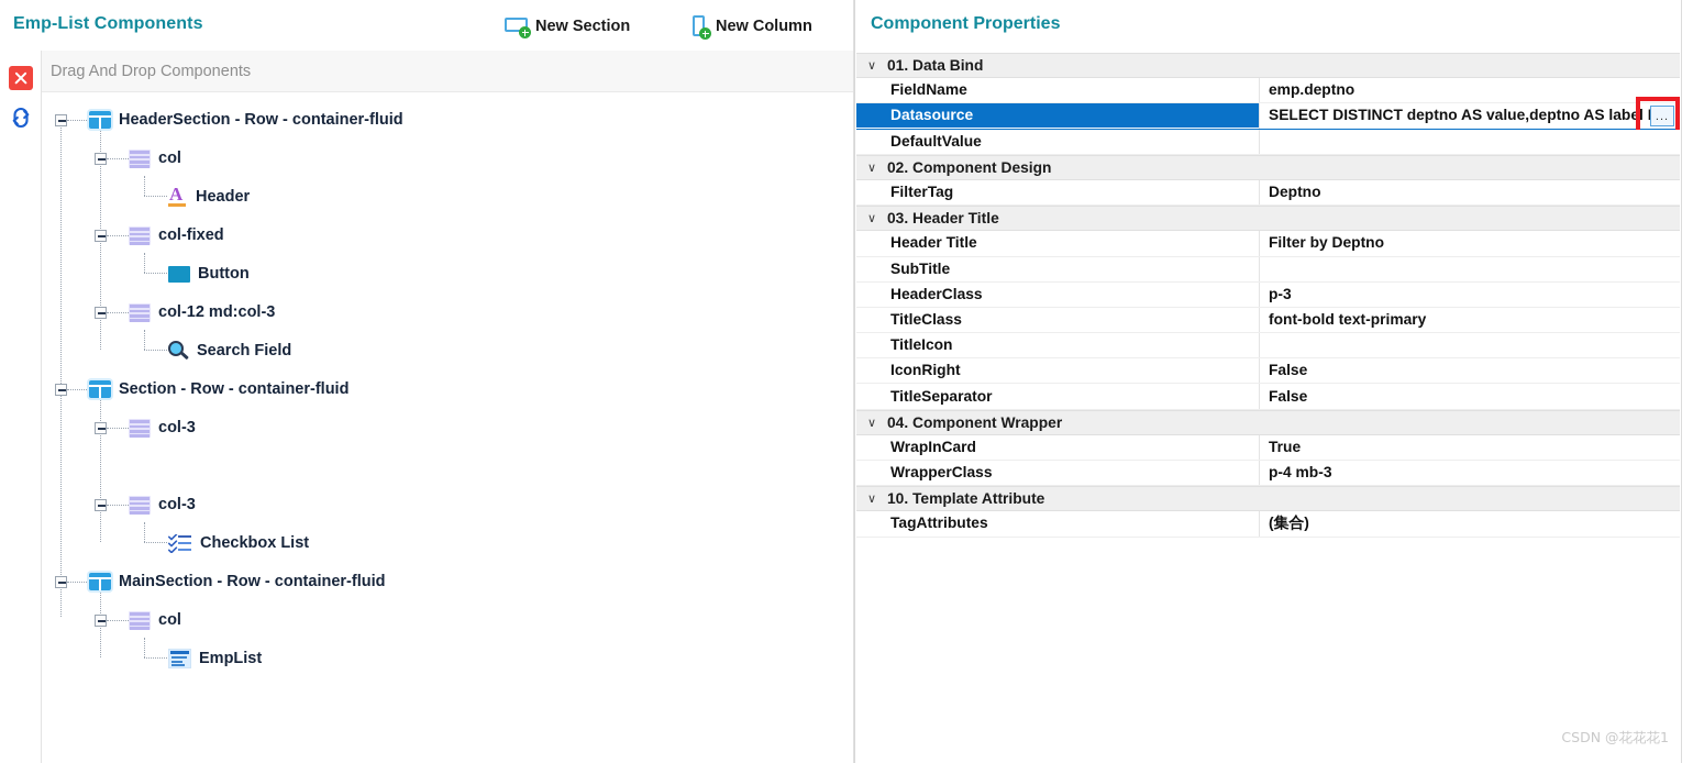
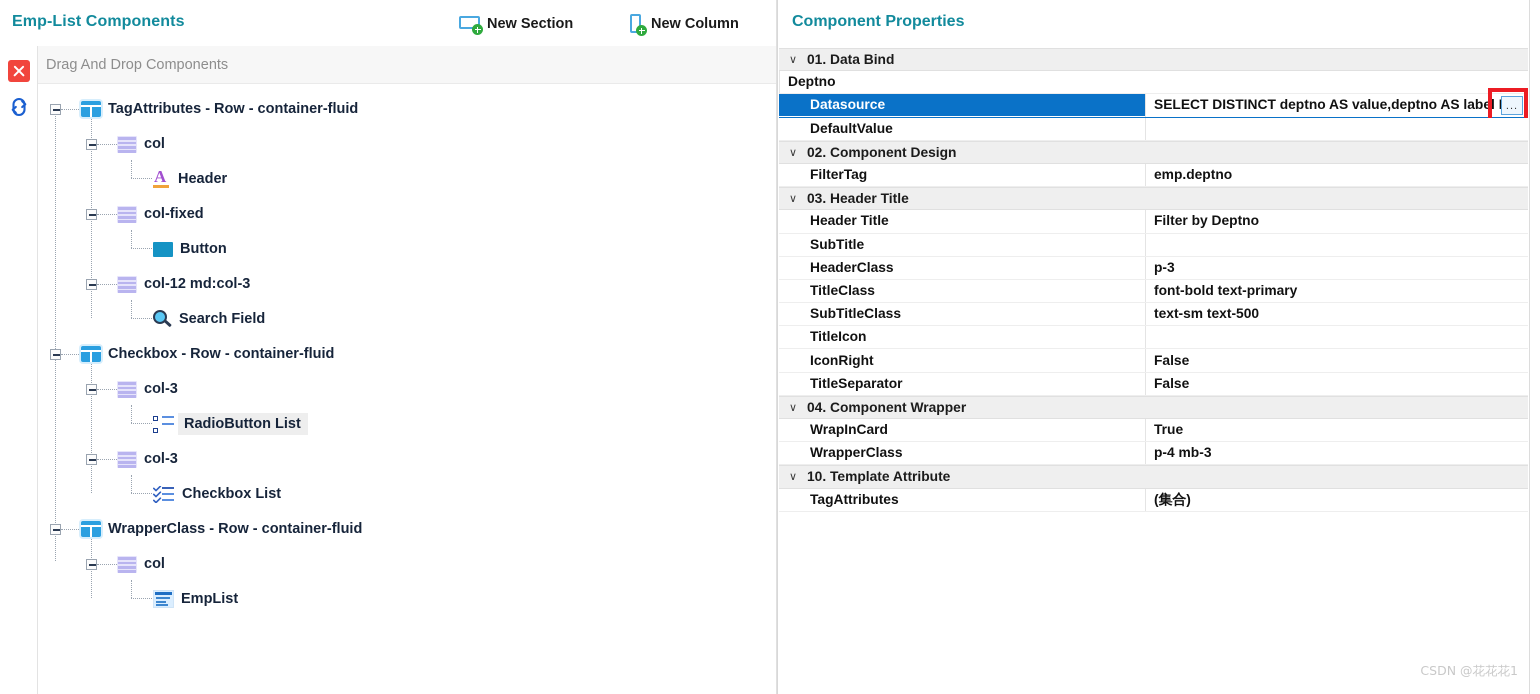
  Emp-List Components
  New Section
  New Column
  Drag And Drop Components
- HeaderSection - Row - container-fluid
+ TagAttributes - Row - container-fluid
  col
  A
  Header
  col-fixed
  Button
  col-12 md:col-3
  Search Field
- Section - Row - container-fluid
+ Checkbox - Row - container-fluid
  col-3
+ RadioButton List
  col-3
  Checkbox List
- MainSection - Row - container-fluid
+ WrapperClass - Row - container-fluid
  col
  EmpList
  Component Properties
  ∨
  01. Data Bind
- FieldName
- emp.deptno
+ Deptno
  Datasource
  SELECT DISTINCT deptno AS value,deptno AS label
  ...
  DefaultValue
  ∨
  02. Component Design
  FilterTag
- Deptno
+ emp.deptno
  ∨
  03. Header Title
  Header Title
  Filter by Deptno
  SubTitle
  HeaderClass
  p-3
  TitleClass
  font-bold text-primary
+ SubTitleClass
+ text-sm text-500
  TitleIcon
  IconRight
  False
  TitleSeparator
  False
  ∨
  04. Component Wrapper
  WrapInCard
  True
  WrapperClass
  p-4 mb-3
  ∨
  10. Template Attribute
  TagAttributes
  (集合)
  CSDN @花花花1
